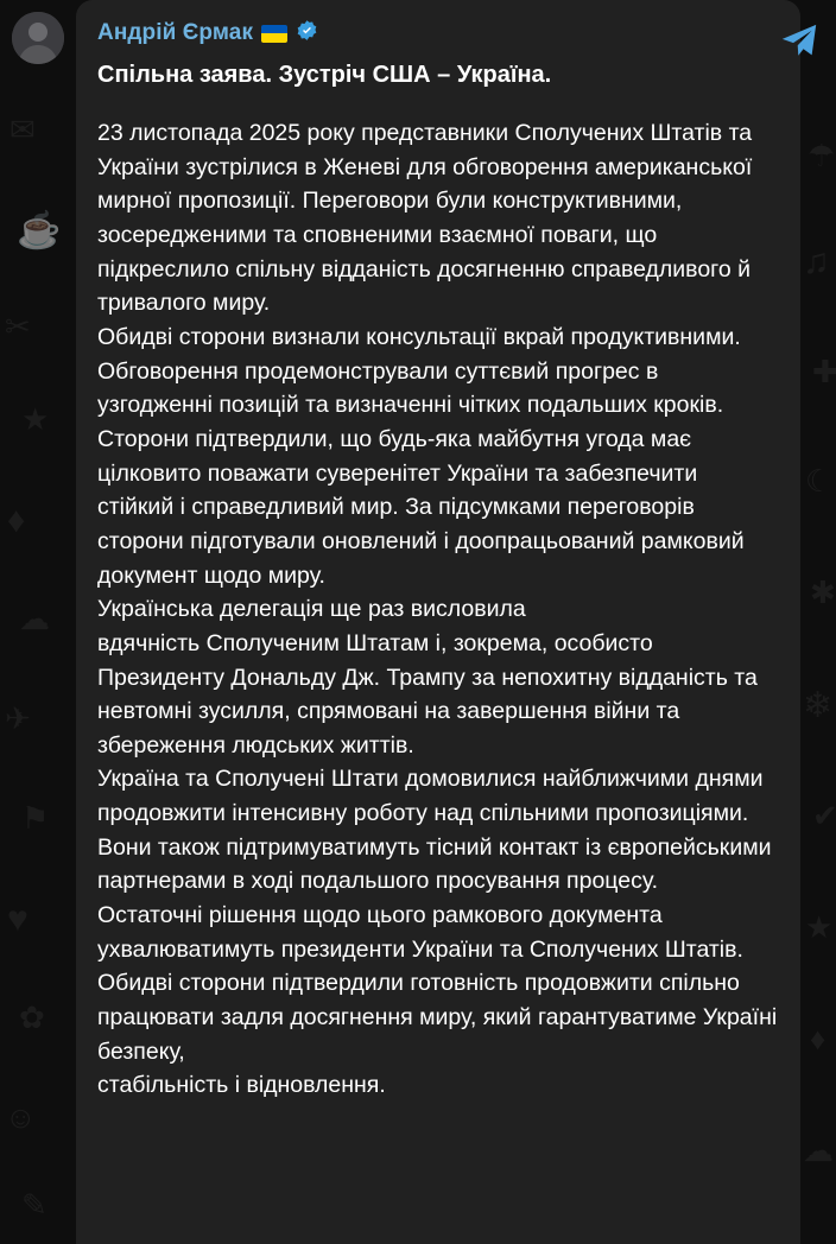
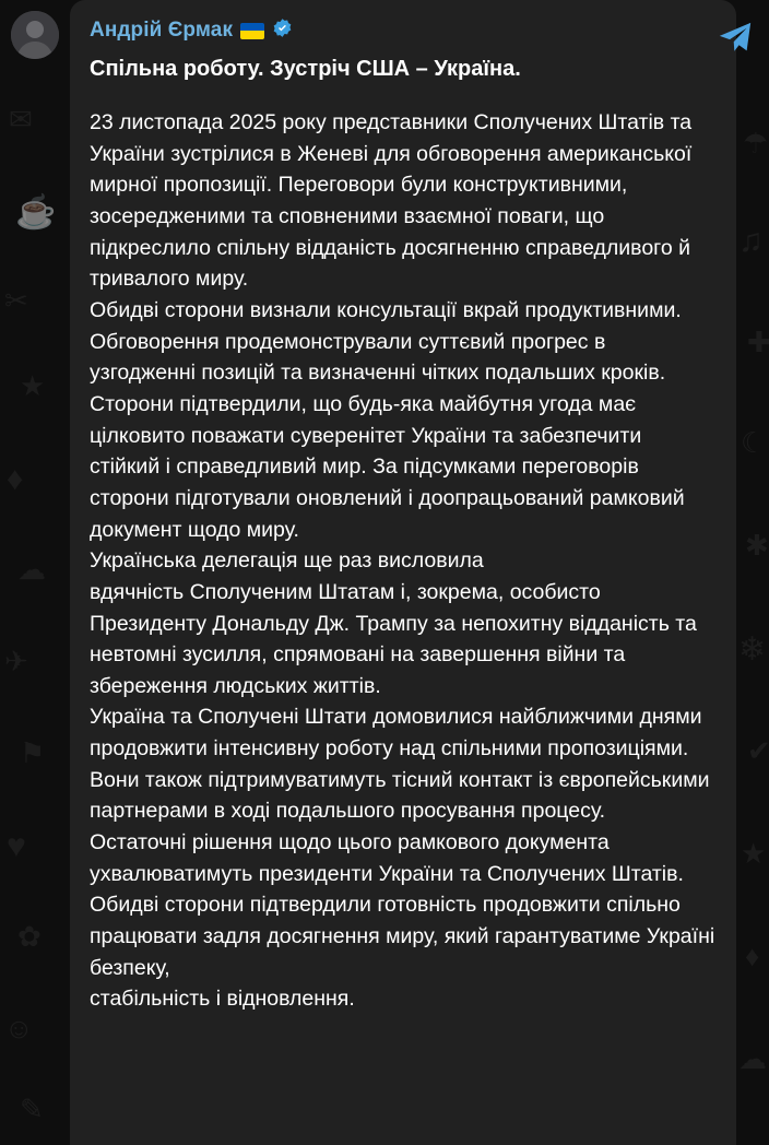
  ☕
  Андрій Єрмак
- Спільна заява. Зустріч США – Україна.
+ Спільна роботу. Зустріч США – Україна.
  23 листопада 2025 року представники Сполучених Штатів та України зустрілися в Женеві для обговорення американської мирної пропозиції. Переговори були конструктивними, зосередженими та сповненими взаємної поваги, що підкреслило спільну відданість досягненню справедливого й тривалого миру.
  Обидві сторони визнали консультації вкрай продуктивними. Обговорення продемонстрували суттєвий прогрес в узгодженні позицій та визначенні чітких подальших кроків. Сторони підтвердили, що будь-яка майбутня угода має цілковито поважати суверенітет України та забезпечити стійкий і справедливий мир. За підсумками переговорів сторони підготували оновлений і доопрацьований рамковий документ щодо миру.
  Українська делегація ще раз висловила
  вдячність Сполученим Штатам і, зокрема, особисто Президенту Дональду Дж. Трампу за непохитну відданість та невтомні зусилля, спрямовані на завершення війни та збереження людських життів.
  Україна та Сполучені Штати домовилися найближчими днями продовжити інтенсивну роботу над спільними пропозиціями. Вони також підтримуватимуть тісний контакт із європейськими партнерами в ході подальшого просування процесу.
  Остаточні рішення щодо цього рамкового документа ухвалюватимуть президенти України та Сполучених Штатів.
  Обидві сторони підтвердили готовність продовжити спільно працювати задля досягнення миру, який гарантуватиме Україні безпеку,
  стабільність і відновлення.
